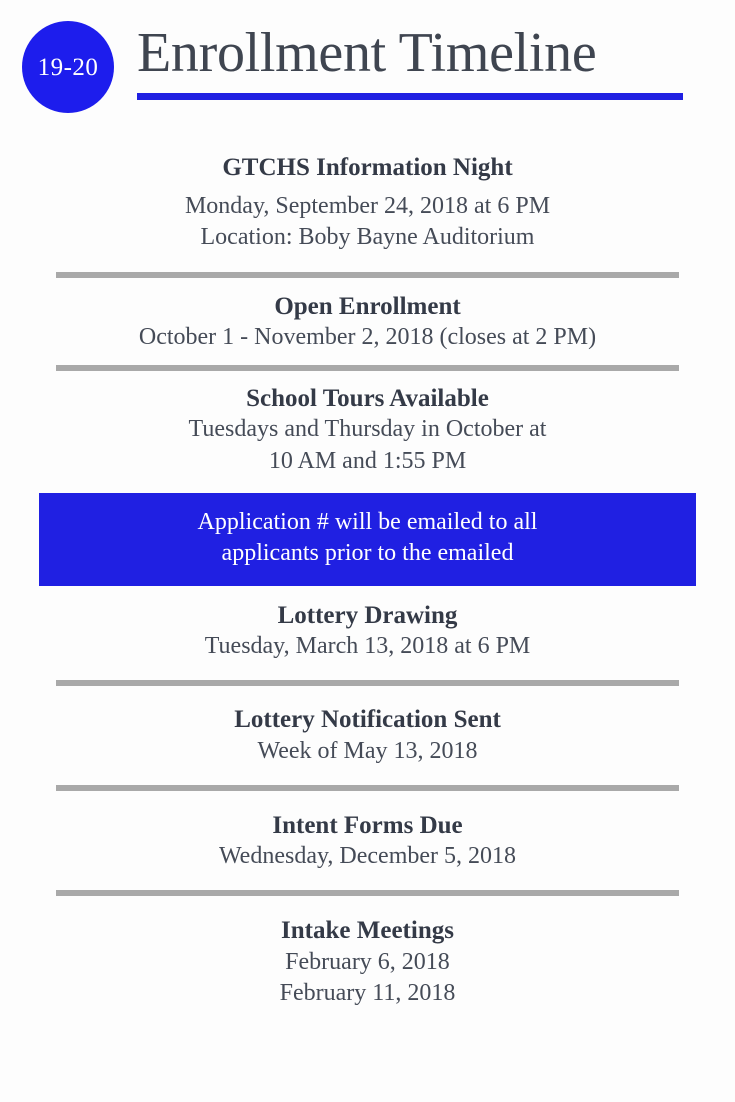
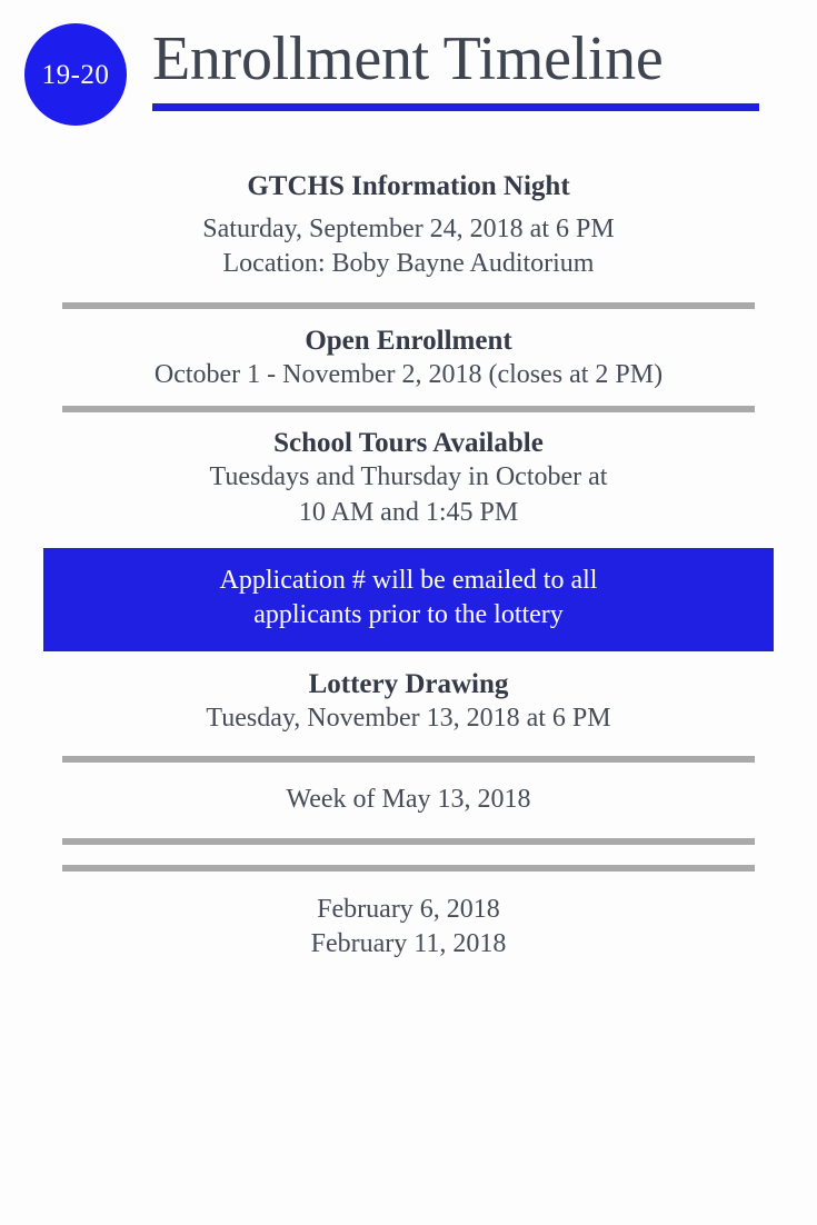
  19-20
  Enrollment Timeline
  GTCHS Information Night
- Monday, September 24, 2018 at 6 PM
+ Saturday, September 24, 2018 at 6 PM
  Location: Boby Bayne Auditorium
  Open Enrollment
  October 1 - November 2, 2018 (closes at 2 PM)
  School Tours Available
  Tuesdays and Thursday in October at
- 10 AM and 1:55 PM
+ 10 AM and 1:45 PM
  Application # will be emailed to all
- applicants prior to the emailed
+ applicants prior to the lottery
  Lottery Drawing
- Tuesday, March 13, 2018 at 6 PM
+ Tuesday, November 13, 2018 at 6 PM
- Lottery Notification Sent
  Week of May 13, 2018
- Intent Forms Due
- Wednesday, December 5, 2018
- Intake Meetings
  February 6, 2018
  February 11, 2018
